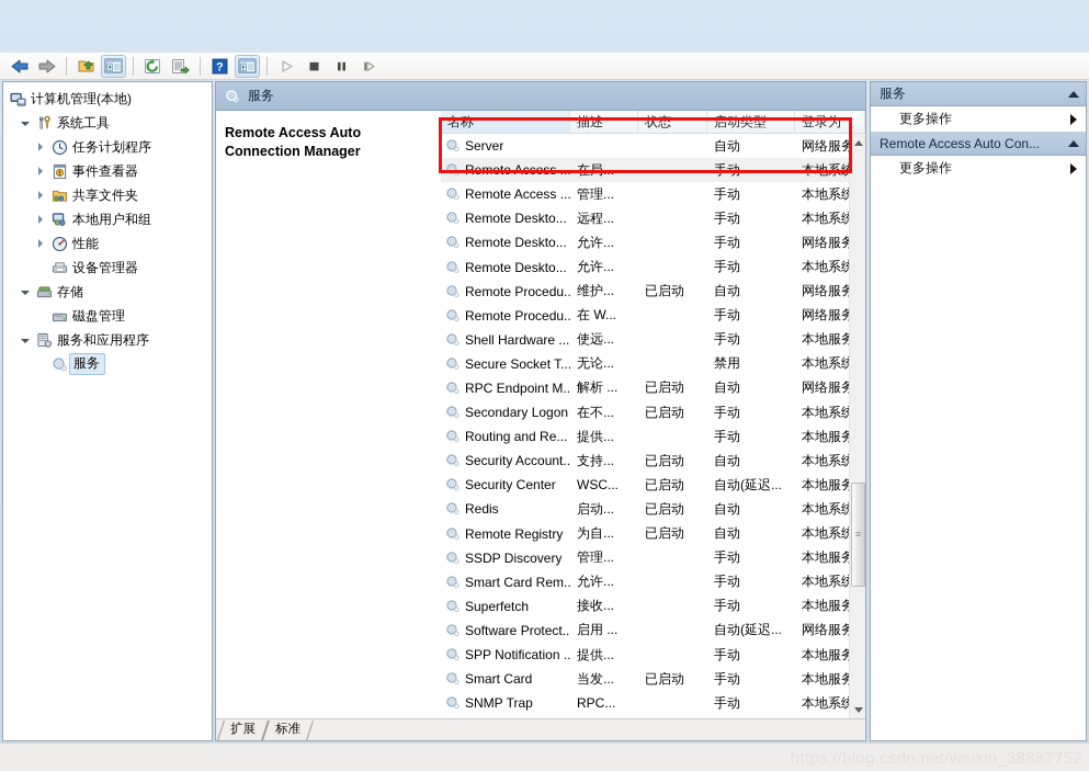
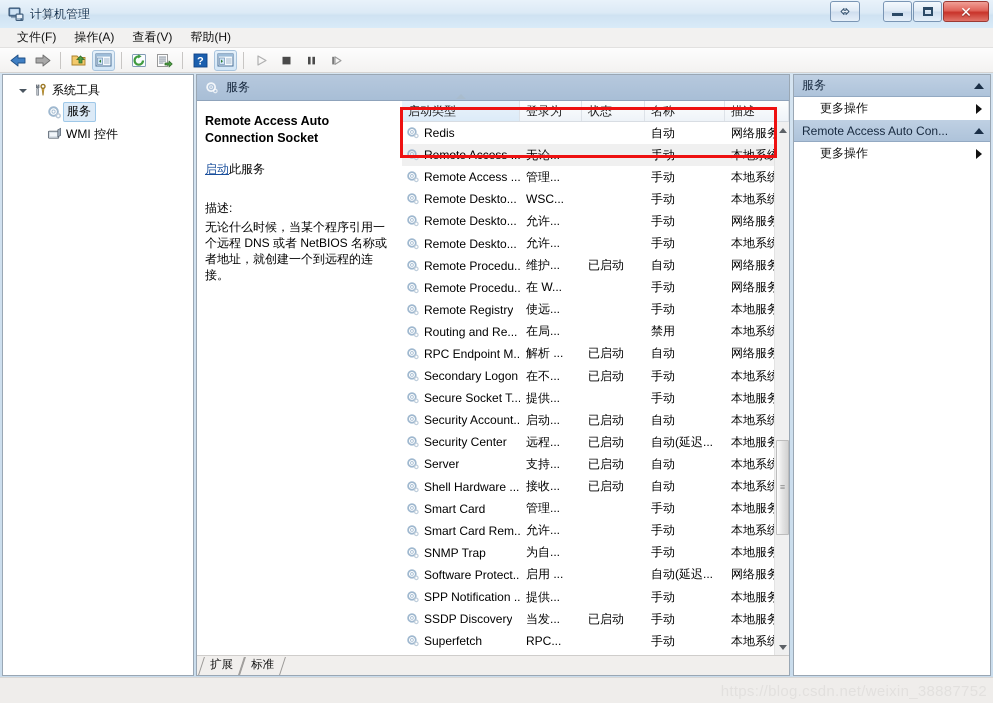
+ 计算机管理
+ ✕
+ 文件(F)
+ 操作(A)
+ 查看(V)
+ 帮助(H)
  ?
- 计算机管理(本地)
  系统工具
- 任务计划程序
- 事件查看器
- 共享文件夹
- 本地用户和组
- 性能
- 设备管理器
- 存储
- 磁盘管理
- 服务和应用程序
  服务
+ WMI 控件
  服务
- Remote Access Auto Connection Manager
+ Remote Access Auto Connection Socket
+ 启动此服务
+ 描述:
+ 无论什么时候，当某个程序引用一个远程 DNS 或者 NetBIOS 名称或者地址，就创建一个到远程的连接。
- 名称
+ 启动类型
- 描述
+ 登录为
  状态
- 启动类型
+ 名称
- 登录为
+ 描述
- Server
+ Redis
  自动
  网络服务
  Remote Access ...
- 在局...
+ 无论...
  手动
  本地系统
  Remote Access ...
  管理...
  手动
  本地系统
  Remote Deskto...
- 远程...
+ WSC...
  手动
  本地系统
  Remote Deskto...
  允许...
  手动
  网络服务
  Remote Deskto...
  允许...
  手动
  本地系统
  Remote Procedu..
  维护...
  已启动
  自动
  网络服务
  Remote Procedu..
  在 W...
  手动
  网络服务
- Shell Hardware ...
+ Remote Registry
  使远...
  手动
  本地服务
- Secure Socket T...
+ Routing and Re...
- 无论...
+ 在局...
  禁用
  本地系统
  RPC Endpoint M..
  解析 ...
  已启动
  自动
  网络服务
  Secondary Logon
  在不...
  已启动
  手动
  本地系统
- Routing and Re...
+ Secure Socket T...
  提供...
  手动
  本地服务
  Security Account..
- 支持...
+ 启动...
  已启动
  自动
  本地系统
  Security Center
- WSC...
+ 远程...
  已启动
  自动(延迟...
  本地服务
- Redis
+ Server
- 启动...
+ 支持...
  已启动
  自动
  本地系统
- Remote Registry
+ Shell Hardware ...
- 为自...
+ 接收...
  已启动
  自动
  本地系统
- SSDP Discovery
+ Smart Card
  管理...
  手动
  本地服务
  Smart Card Rem..
  允许...
  手动
  本地系统
- Superfetch
+ SNMP Trap
- 接收...
+ 为自...
  手动
  本地服务
  Software Protect..
  启用 ...
  自动(延迟...
  网络服务
  SPP Notification ..
  提供...
  手动
  本地服务
- Smart Card
+ SSDP Discovery
  当发...
  已启动
  手动
  本地服务
- SNMP Trap
+ Superfetch
  RPC...
  手动
  本地系统
  ≡
  服务
  更多操作
  Remote Access Auto Con...
  更多操作
